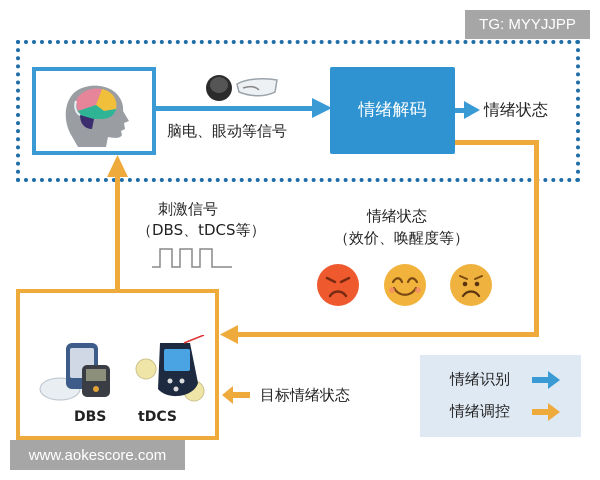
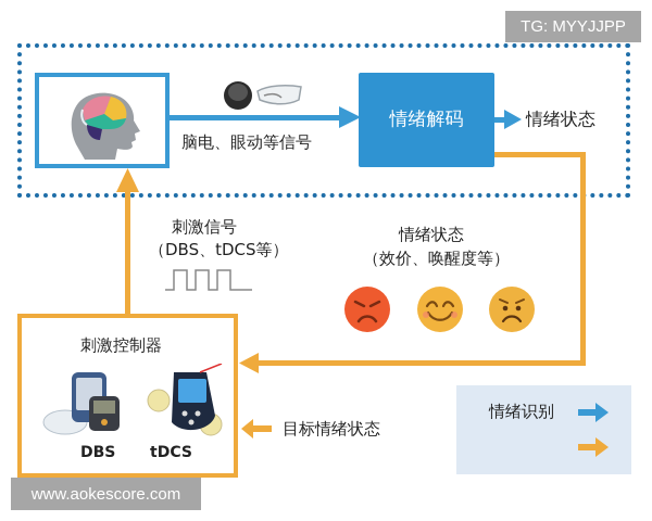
  TG: MYYJJPP
  脑电、眼动等信号
  情绪解码
  情绪状态
  情绪状态
  （效价、唤醒度等）
  刺激信号
  （DBS、tDCS等）
+ 刺激控制器
  DBS
  tDCS
  目标情绪状态
  情绪识别
- 情绪调控
  www.aokescore.com
